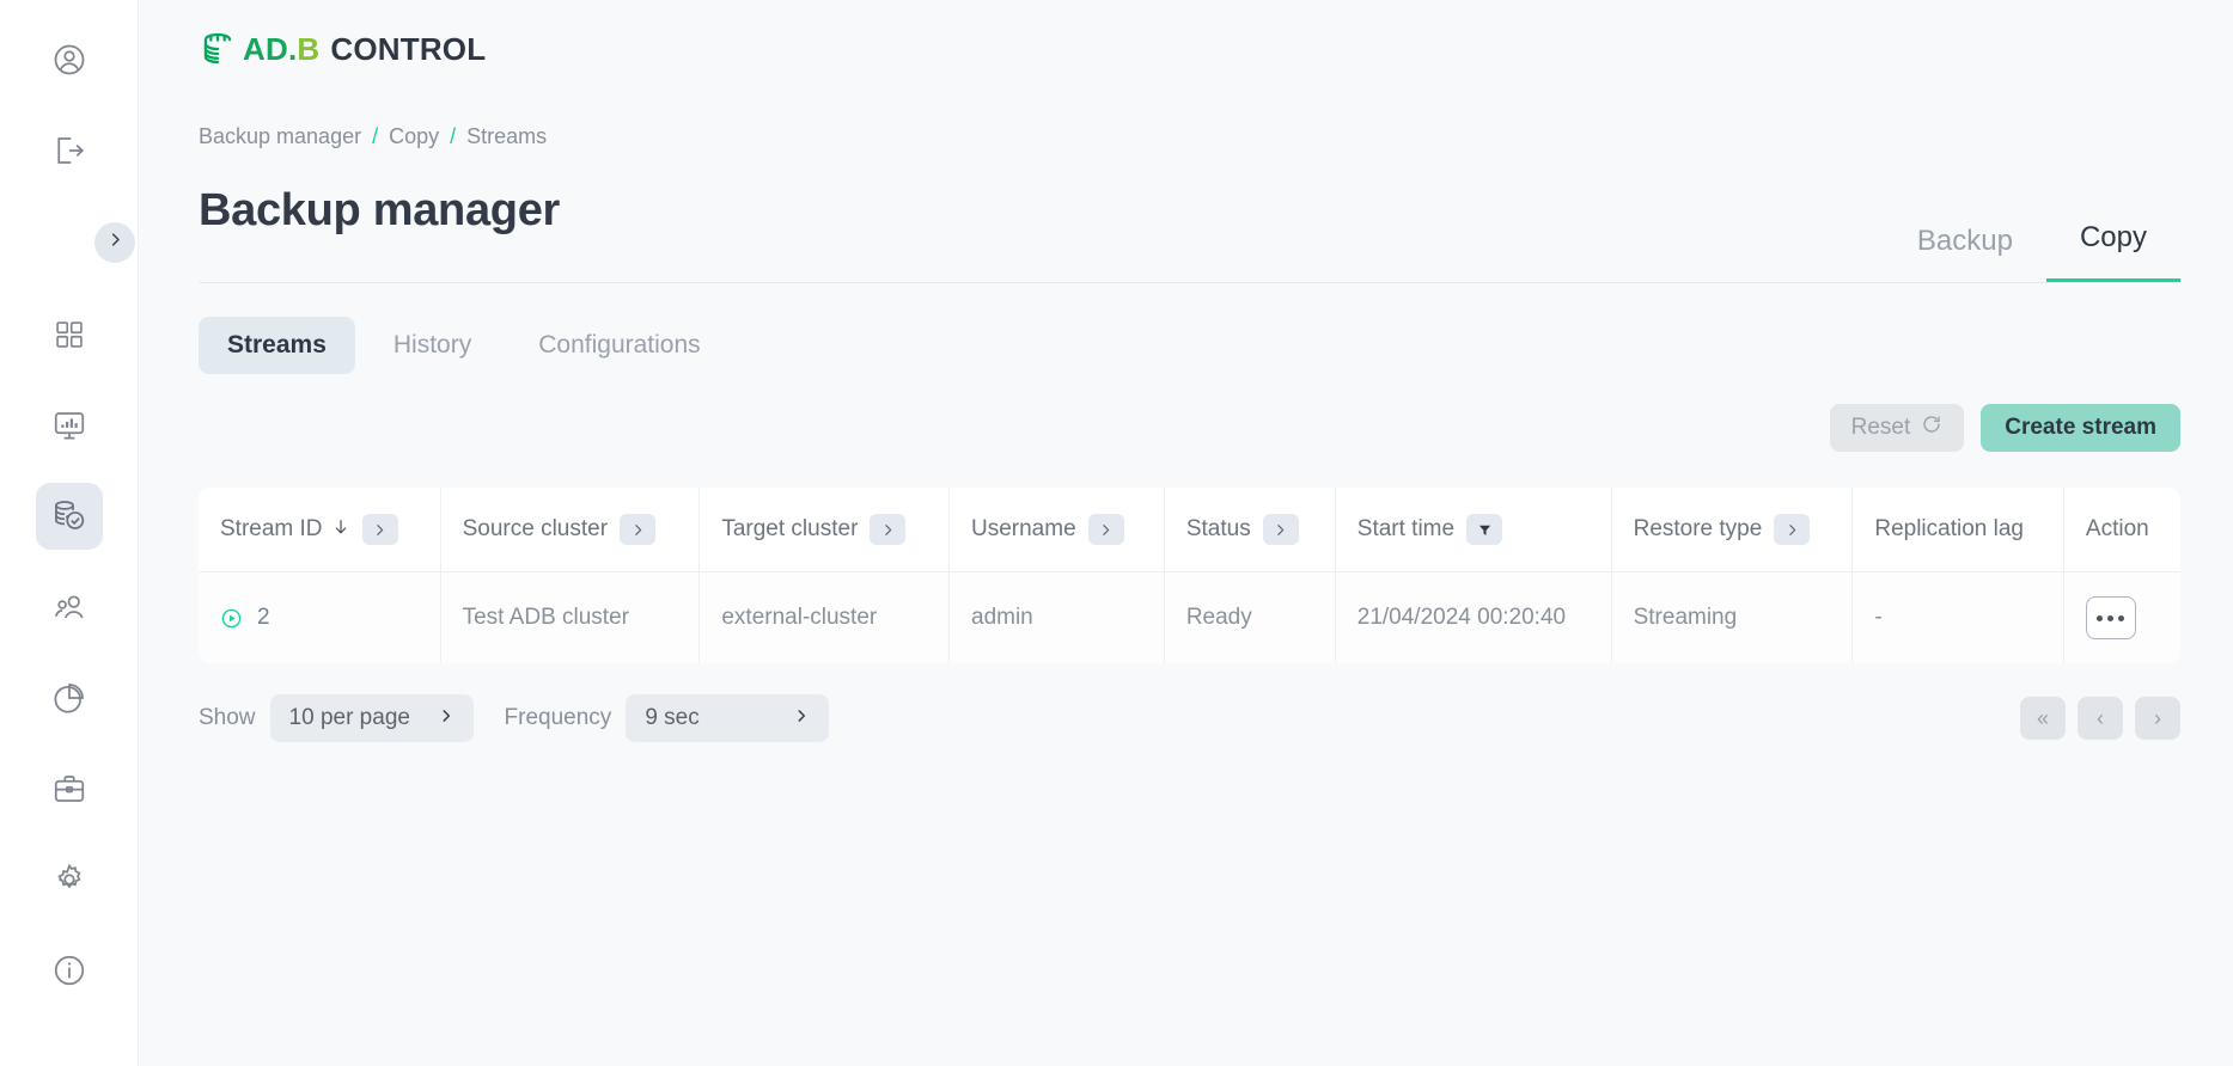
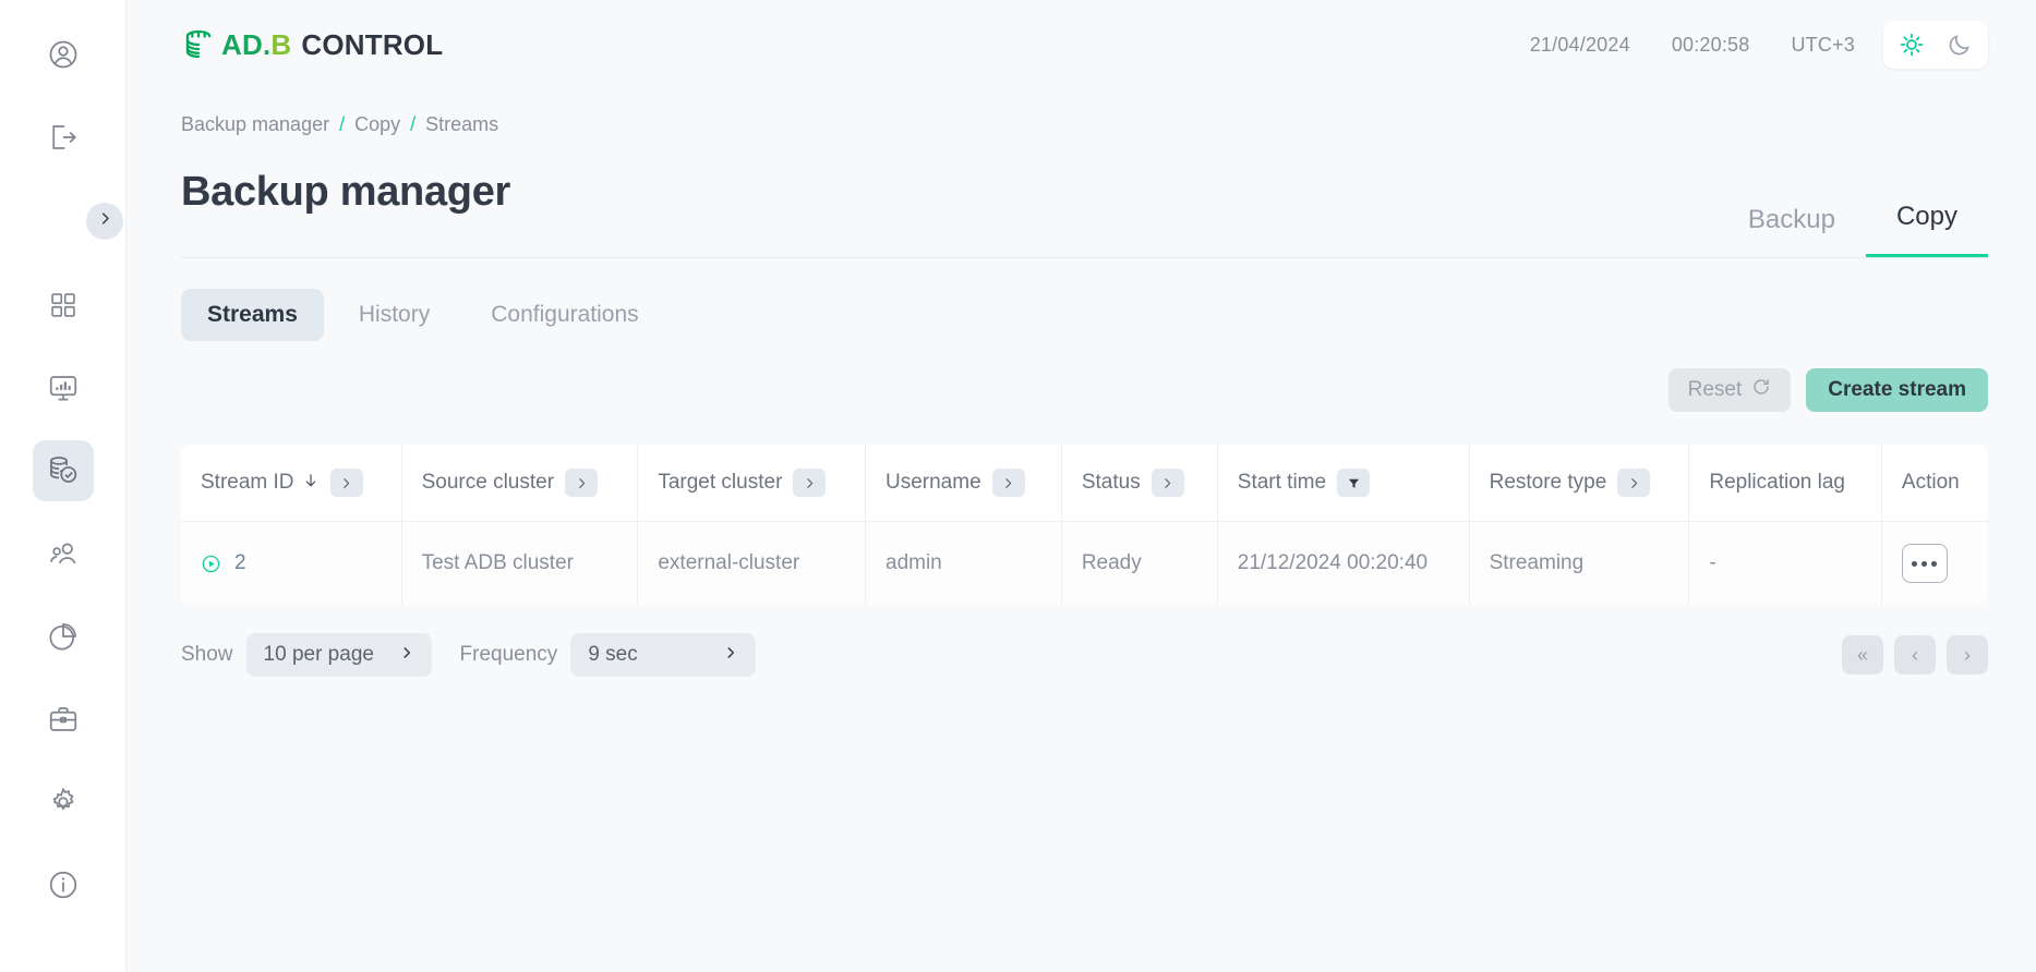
  AD
  .
  B
  CONTROL
+ 21/04/2024
+ 00:20:58
+ UTC+3
  Backup manager
  /
  Copy
  /
  Streams
  Backup manager
  Backup
  Copy
  Streams
  History
  Configurations
  Reset
  Create stream
  Stream ID	Source cluster	Target cluster	Username	Status	Start time	Restore type	Replication lag	Action
- 2	Test ADB cluster	external-cluster	admin	Ready	21/04/2024 00:20:40	Streaming	-
+ 2	Test ADB cluster	external-cluster	admin	Ready	21/12/2024 00:20:40	Streaming	-
  Show
  10 per page
  Frequency
  9 sec
  «
  ‹
  ›
